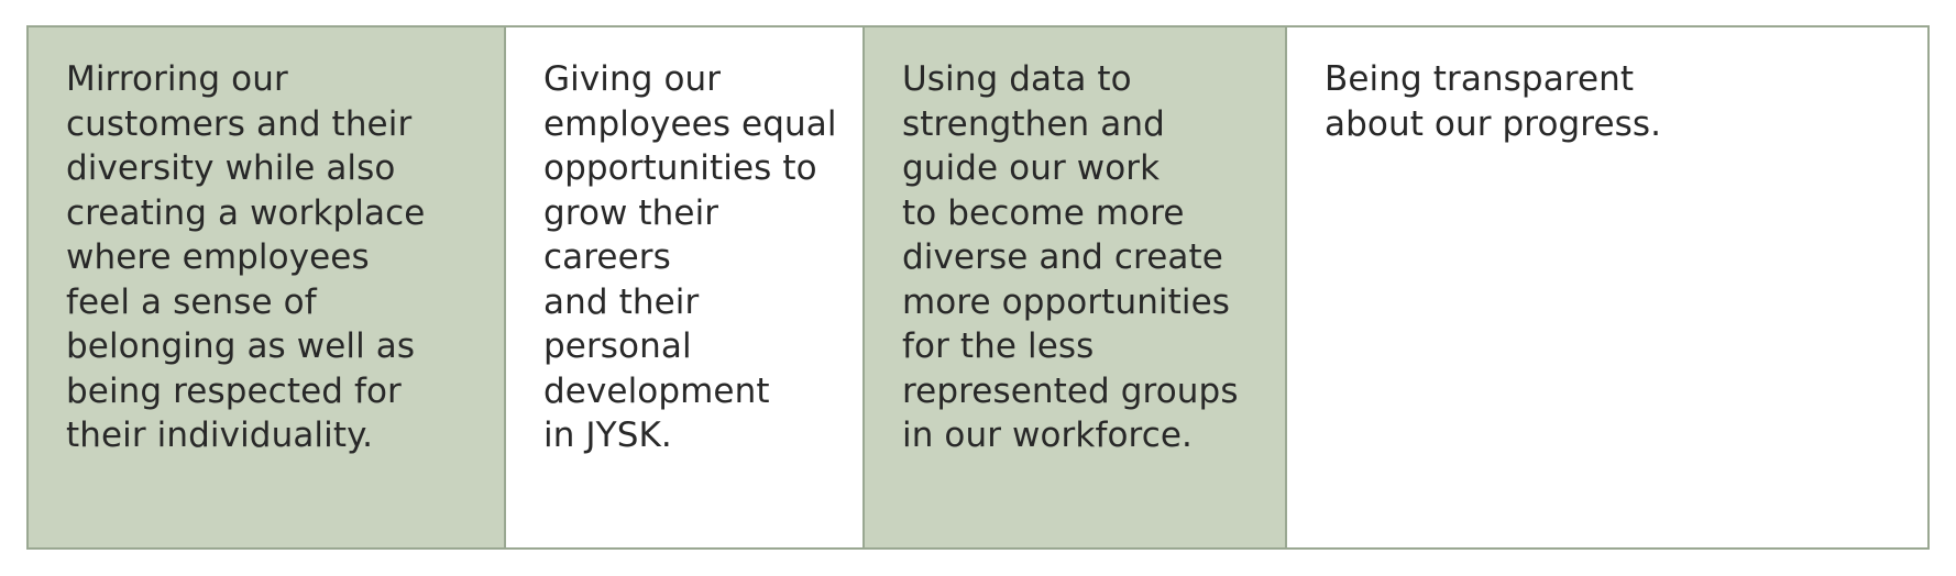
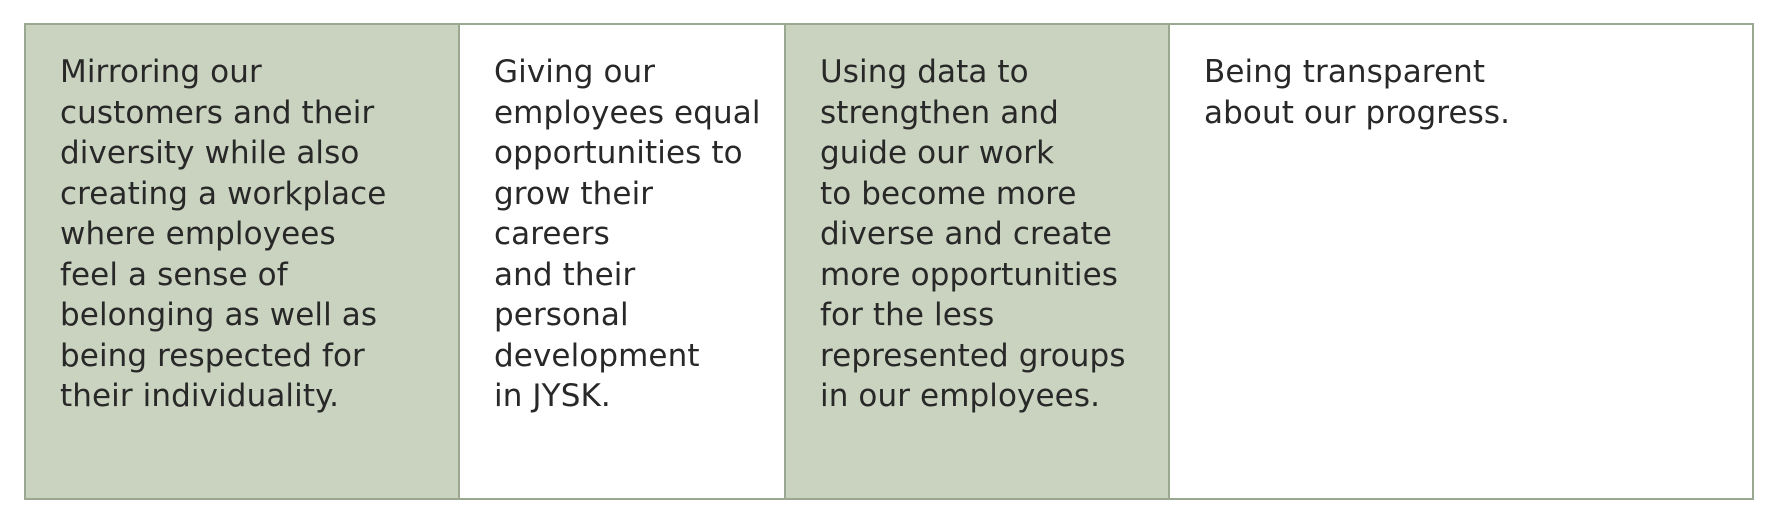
- Mirroring our customers and their diversity while also creating a workplace where employees feel a sense of belonging as well as being respected for their individuality.	Giving our employees equal opportunities to grow their careers and their personal development in JYSK.	Using data to strengthen and guide our work to become more diverse and create more opportunities for the less represented groups in our workforce.	Being transparent about our progress.
+ Mirroring our customers and their diversity while also creating a workplace where employees feel a sense of belonging as well as being respected for their individuality.	Giving our employees equal opportunities to grow their careers and their personal development in JYSK.	Using data to strengthen and guide our work to become more diverse and create more opportunities for the less represented groups in our employees.	Being transparent about our progress.
